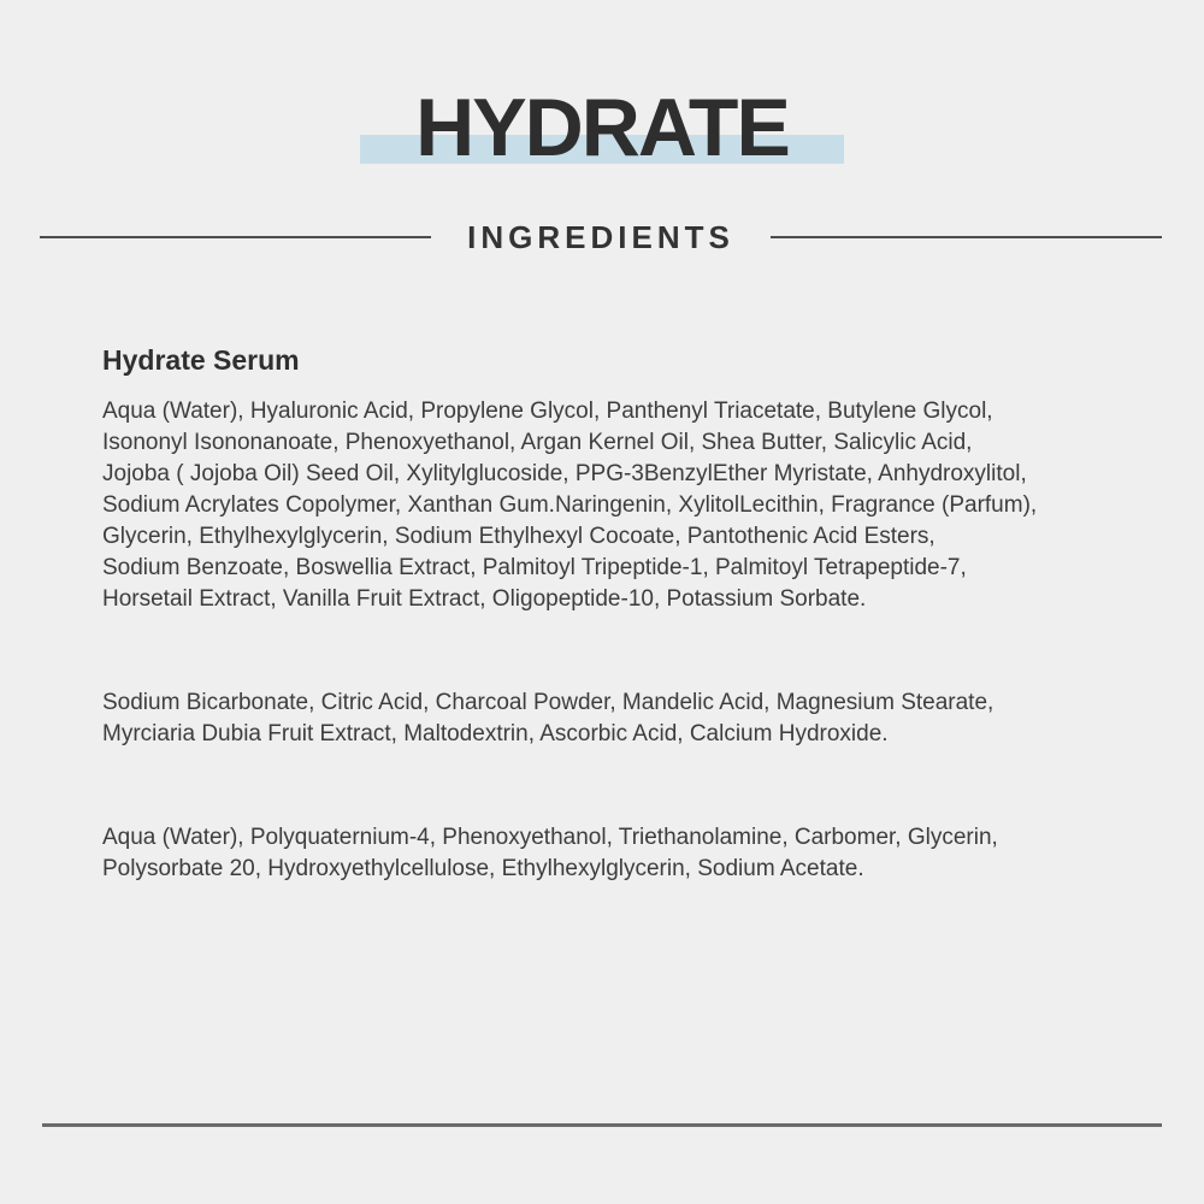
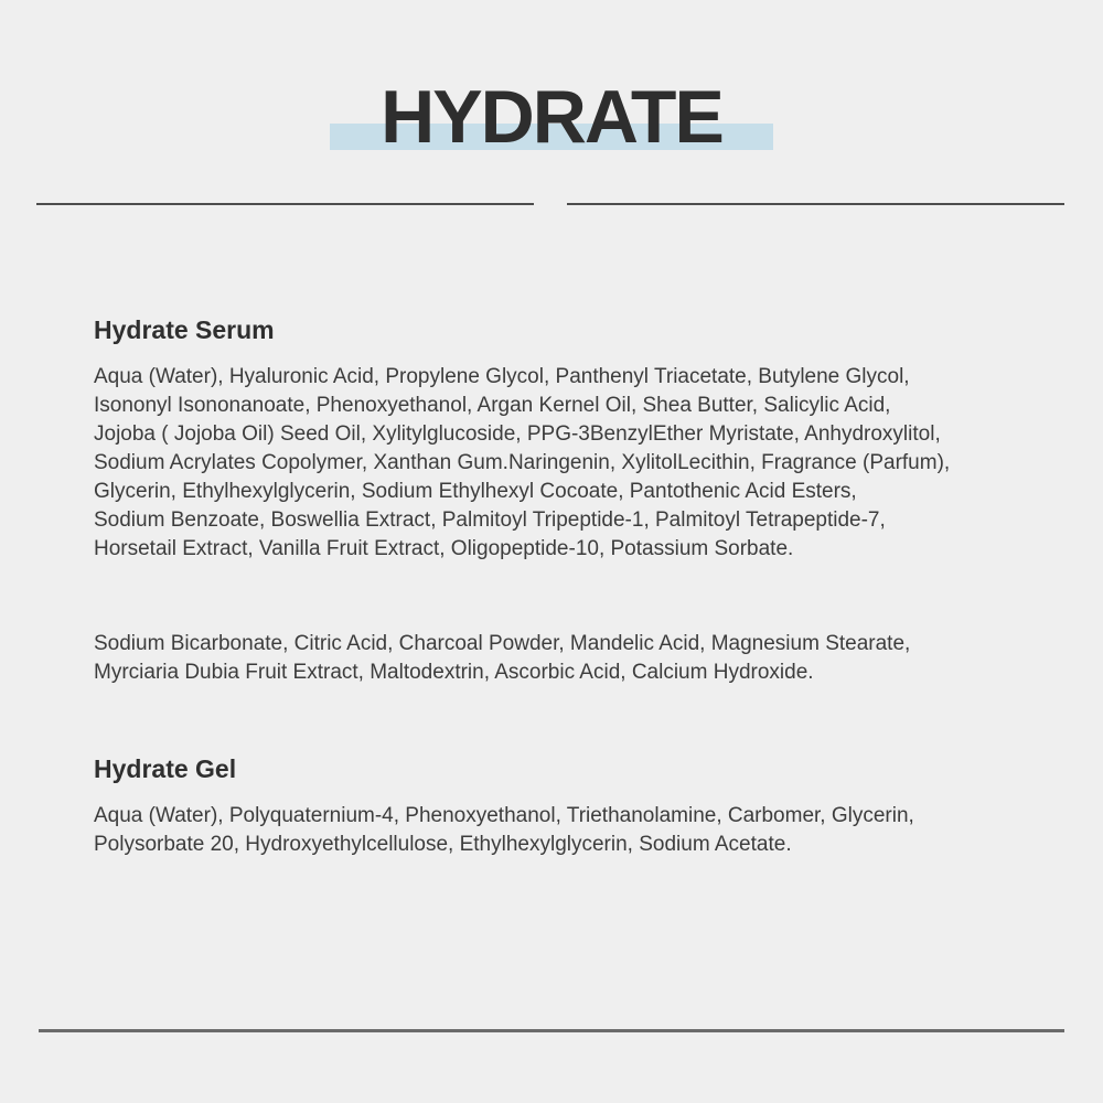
  HYDRATE
- INGREDIENTS
  Hydrate Serum
  Aqua (Water), Hyaluronic Acid, Propylene Glycol, Panthenyl Triacetate, Butylene Glycol,
  Isononyl Isononanoate, Phenoxyethanol, Argan Kernel Oil, Shea Butter, Salicylic Acid,
  Jojoba ( Jojoba Oil) Seed Oil, Xylitylglucoside, PPG-3BenzylEther Myristate, Anhydroxylitol,
  Sodium Acrylates Copolymer, Xanthan Gum.Naringenin, XylitolLecithin, Fragrance (Parfum),
  Glycerin, Ethylhexylglycerin, Sodium Ethylhexyl Cocoate, Pantothenic Acid Esters,
  Sodium Benzoate, Boswellia Extract, Palmitoyl Tripeptide-1, Palmitoyl Tetrapeptide-7,
  Horsetail Extract, Vanilla Fruit Extract, Oligopeptide-10, Potassium Sorbate.
  Sodium Bicarbonate, Citric Acid, Charcoal Powder, Mandelic Acid, Magnesium Stearate,
  Myrciaria Dubia Fruit Extract, Maltodextrin, Ascorbic Acid, Calcium Hydroxide.
+ Hydrate Gel
  Aqua (Water), Polyquaternium-4, Phenoxyethanol, Triethanolamine, Carbomer, Glycerin,
  Polysorbate 20, Hydroxyethylcellulose, Ethylhexylglycerin, Sodium Acetate.
